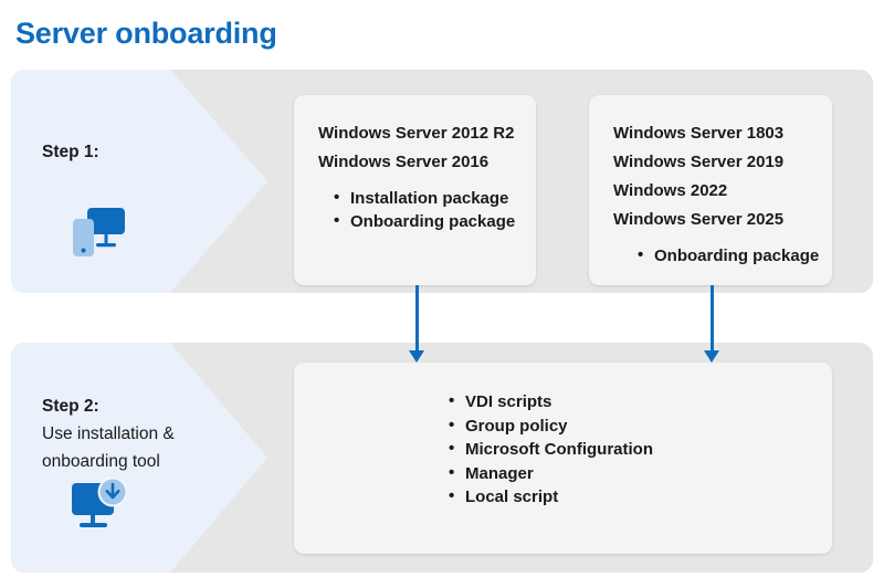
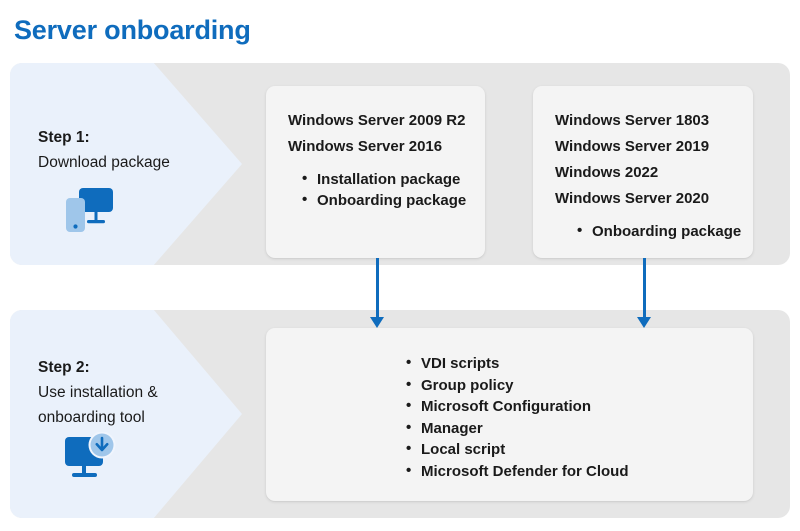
  Server onboarding
  Step 1:
+ Download package
  Step 2:
  Use installation &
  onboarding tool
- Windows Server 2012 R2
+ Windows Server 2009 R2
  Windows Server 2016
  Installation package
  Onboarding package
  Windows Server 1803
  Windows Server 2019
  Windows 2022
- Windows Server 2025
+ Windows Server 2020
  Onboarding package
  VDI scripts
  Group policy
  Microsoft Configuration
  Manager
  Local script
+ Microsoft Defender for Cloud
